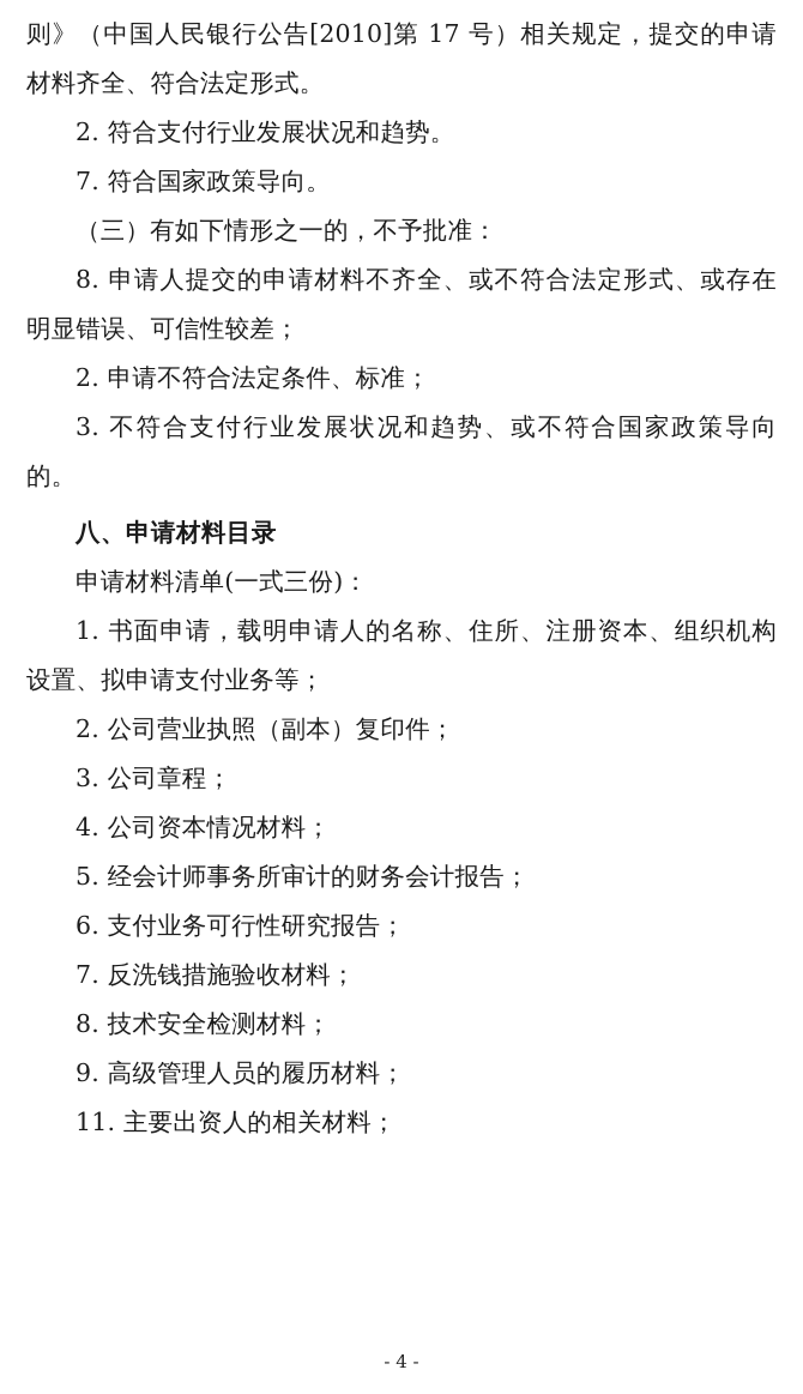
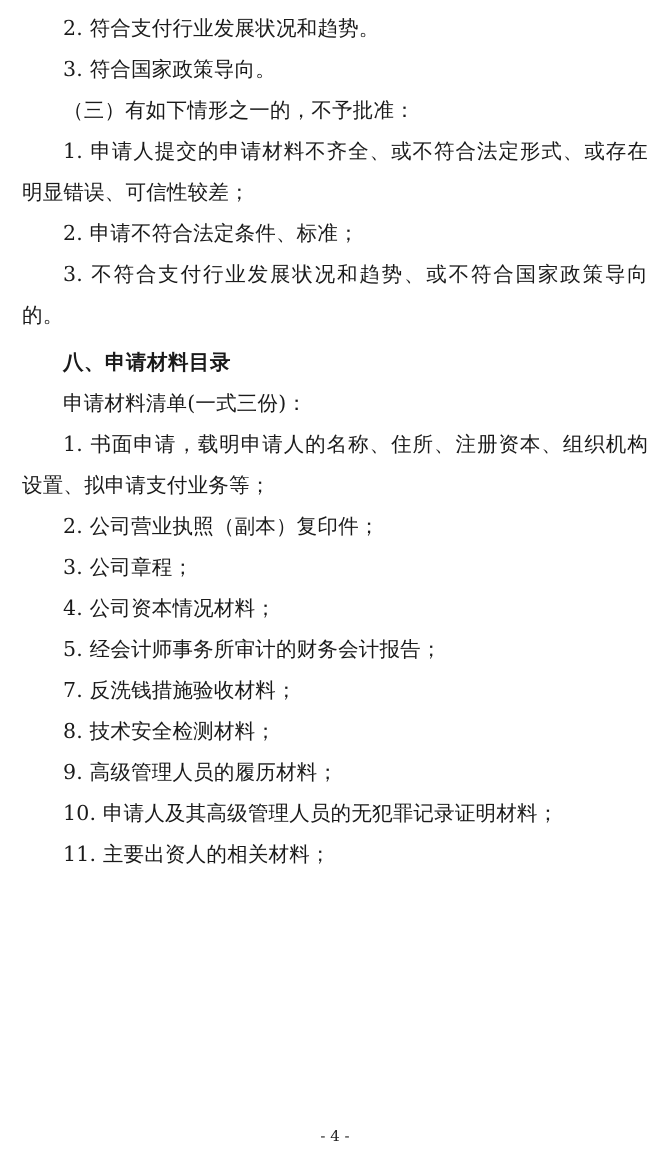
- 则》（中国人民银行公告[2010]第 17 号）相关规定，提交的申请材料齐全、符合法定形式。
  2. 符合支付行业发展状况和趋势。
- 7. 符合国家政策导向。
+ 3. 符合国家政策导向。
  （三）有如下情形之一的，不予批准：
- 8. 申请人提交的申请材料不齐全、或不符合法定形式、或存在明显错误、可信性较差；
+ 1. 申请人提交的申请材料不齐全、或不符合法定形式、或存在明显错误、可信性较差；
  2. 申请不符合法定条件、标准；
  3. 不符合支付行业发展状况和趋势、或不符合国家政策导向的。
  八、申请材料目录
  申请材料清单(一式三份)：
  1. 书面申请，载明申请人的名称、住所、注册资本、组织机构设置、拟申请支付业务等；
  2. 公司营业执照（副本）复印件；
  3. 公司章程；
  4. 公司资本情况材料；
  5. 经会计师事务所审计的财务会计报告；
- 6. 支付业务可行性研究报告；
  7. 反洗钱措施验收材料；
  8. 技术安全检测材料；
  9. 高级管理人员的履历材料；
+ 10. 申请人及其高级管理人员的无犯罪记录证明材料；
  11. 主要出资人的相关材料；
  - 4 -
